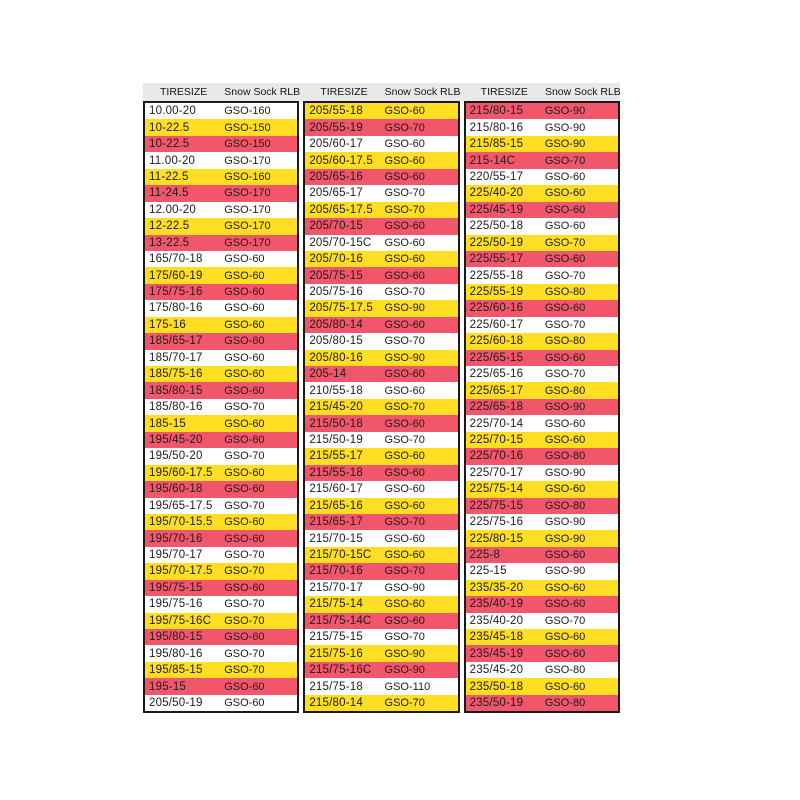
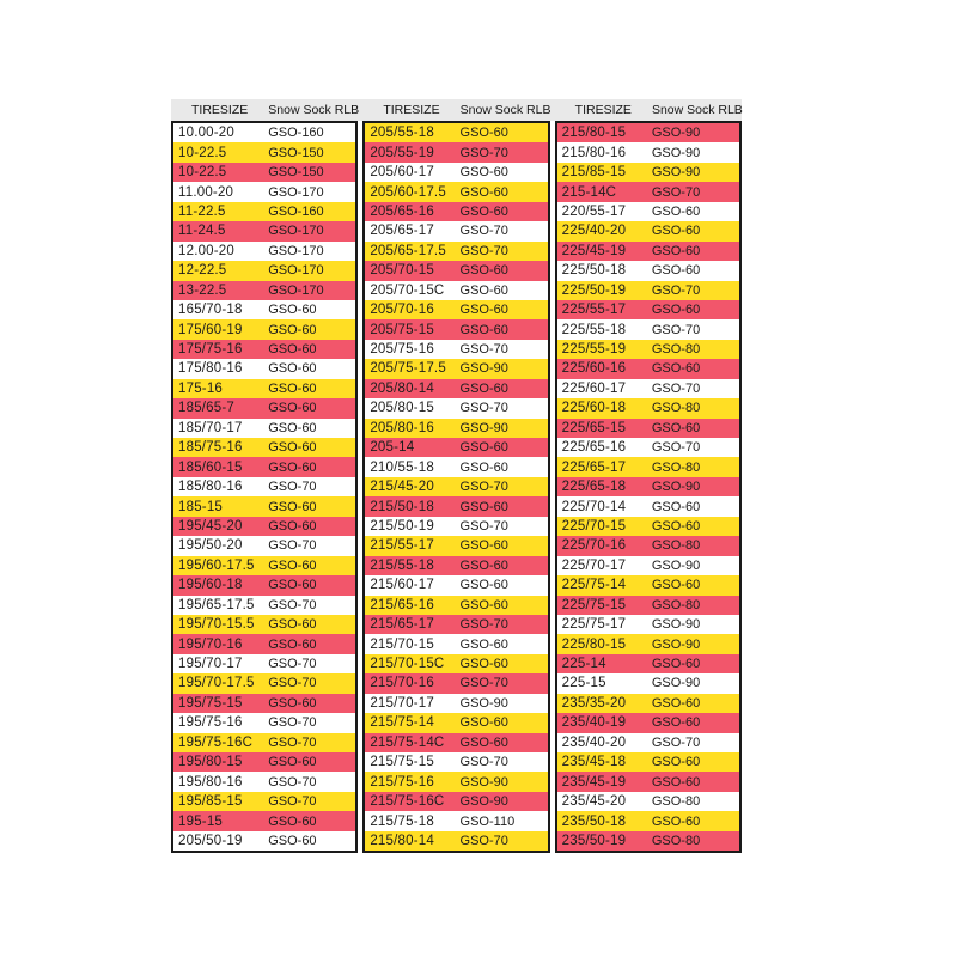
  TIRESIZE
  Snow Sock RLB
  TIRESIZE
  Snow Sock RLB
  TIRESIZE
  Snow Sock RLB
  10.00-20
  GSO-160
  10-22.5
  GSO-150
  10-22.5
  GSO-150
  11.00-20
  GSO-170
  11-22.5
  GSO-160
  11-24.5
  GSO-170
  12.00-20
  GSO-170
  12-22.5
  GSO-170
  13-22.5
  GSO-170
  165/70-18
  GSO-60
  175/60-19
  GSO-60
  175/75-16
  GSO-60
  175/80-16
  GSO-60
  175-16
  GSO-60
- 185/65-17
+ 185/65-7
  GSO-60
  185/70-17
  GSO-60
  185/75-16
  GSO-60
- 185/80-15
+ 185/60-15
  GSO-60
  185/80-16
  GSO-70
  185-15
  GSO-60
  195/45-20
  GSO-60
  195/50-20
  GSO-70
  195/60-17.5
  GSO-60
  195/60-18
  GSO-60
  195/65-17.5
  GSO-70
  195/70-15.5
  GSO-60
  195/70-16
  GSO-60
  195/70-17
  GSO-70
  195/70-17.5
  GSO-70
  195/75-15
  GSO-60
  195/75-16
  GSO-70
  195/75-16C
  GSO-70
  195/80-15
  GSO-60
  195/80-16
  GSO-70
  195/85-15
  GSO-70
  195-15
  GSO-60
  205/50-19
  GSO-60
  205/55-18
  GSO-60
  205/55-19
  GSO-70
  205/60-17
  GSO-60
  205/60-17.5
  GSO-60
  205/65-16
  GSO-60
  205/65-17
  GSO-70
  205/65-17.5
  GSO-70
  205/70-15
  GSO-60
  205/70-15C
  GSO-60
  205/70-16
  GSO-60
  205/75-15
  GSO-60
  205/75-16
  GSO-70
  205/75-17.5
  GSO-90
  205/80-14
  GSO-60
  205/80-15
  GSO-70
  205/80-16
  GSO-90
  205-14
  GSO-60
  210/55-18
  GSO-60
  215/45-20
  GSO-70
  215/50-18
  GSO-60
  215/50-19
  GSO-70
  215/55-17
  GSO-60
  215/55-18
  GSO-60
  215/60-17
  GSO-60
  215/65-16
  GSO-60
  215/65-17
  GSO-70
  215/70-15
  GSO-60
  215/70-15C
  GSO-60
  215/70-16
  GSO-70
  215/70-17
  GSO-90
  215/75-14
  GSO-60
  215/75-14C
  GSO-60
  215/75-15
  GSO-70
  215/75-16
  GSO-90
  215/75-16C
  GSO-90
  215/75-18
  GSO-110
  215/80-14
  GSO-70
  215/80-15
  GSO-90
  215/80-16
  GSO-90
  215/85-15
  GSO-90
  215-14C
  GSO-70
  220/55-17
  GSO-60
  225/40-20
  GSO-60
  225/45-19
  GSO-60
  225/50-18
  GSO-60
  225/50-19
  GSO-70
  225/55-17
  GSO-60
  225/55-18
  GSO-70
  225/55-19
  GSO-80
  225/60-16
  GSO-60
  225/60-17
  GSO-70
  225/60-18
  GSO-80
  225/65-15
  GSO-60
  225/65-16
  GSO-70
  225/65-17
  GSO-80
  225/65-18
  GSO-90
  225/70-14
  GSO-60
  225/70-15
  GSO-60
  225/70-16
  GSO-80
  225/70-17
  GSO-90
  225/75-14
  GSO-60
  225/75-15
  GSO-80
- 225/75-16
+ 225/75-17
  GSO-90
  225/80-15
  GSO-90
- 225-8
+ 225-14
  GSO-60
  225-15
  GSO-90
  235/35-20
  GSO-60
  235/40-19
  GSO-60
  235/40-20
  GSO-70
  235/45-18
  GSO-60
  235/45-19
  GSO-60
  235/45-20
  GSO-80
  235/50-18
  GSO-60
  235/50-19
  GSO-80
